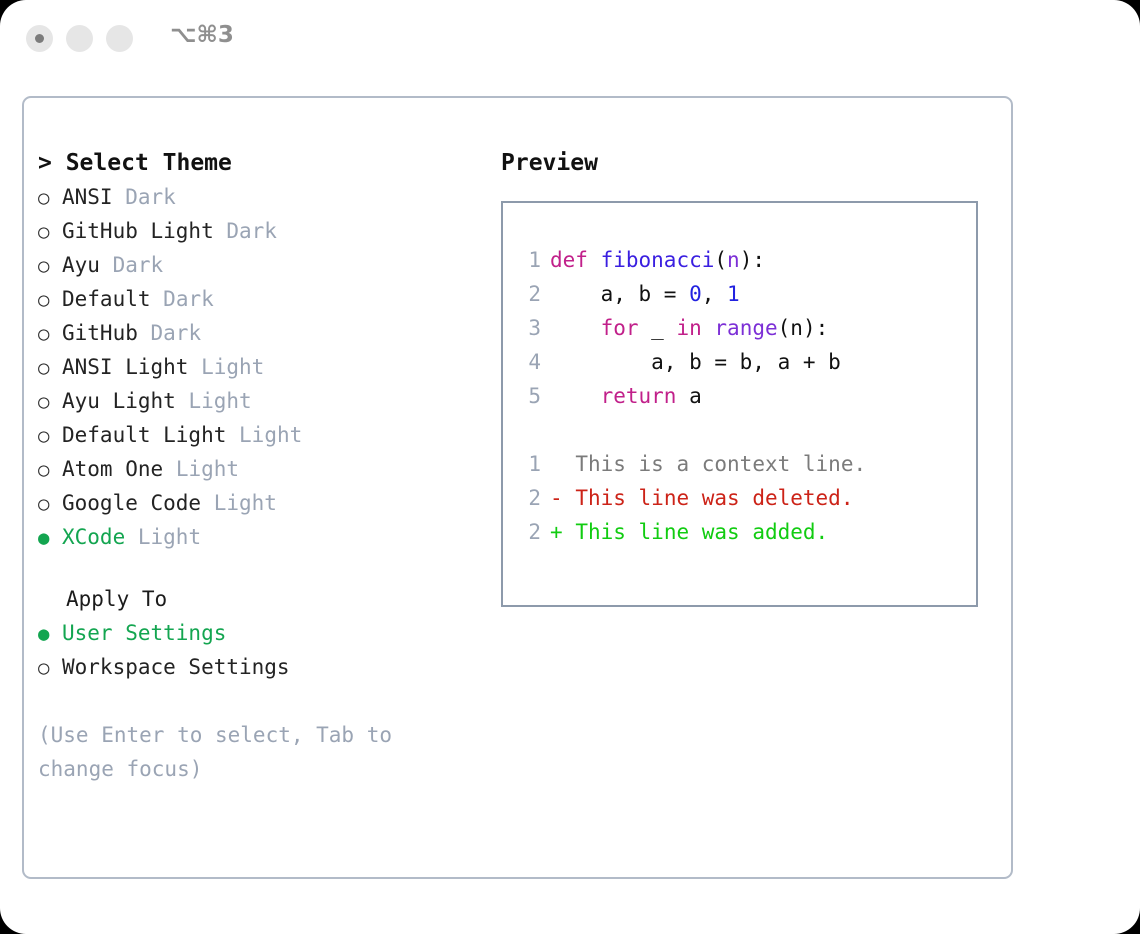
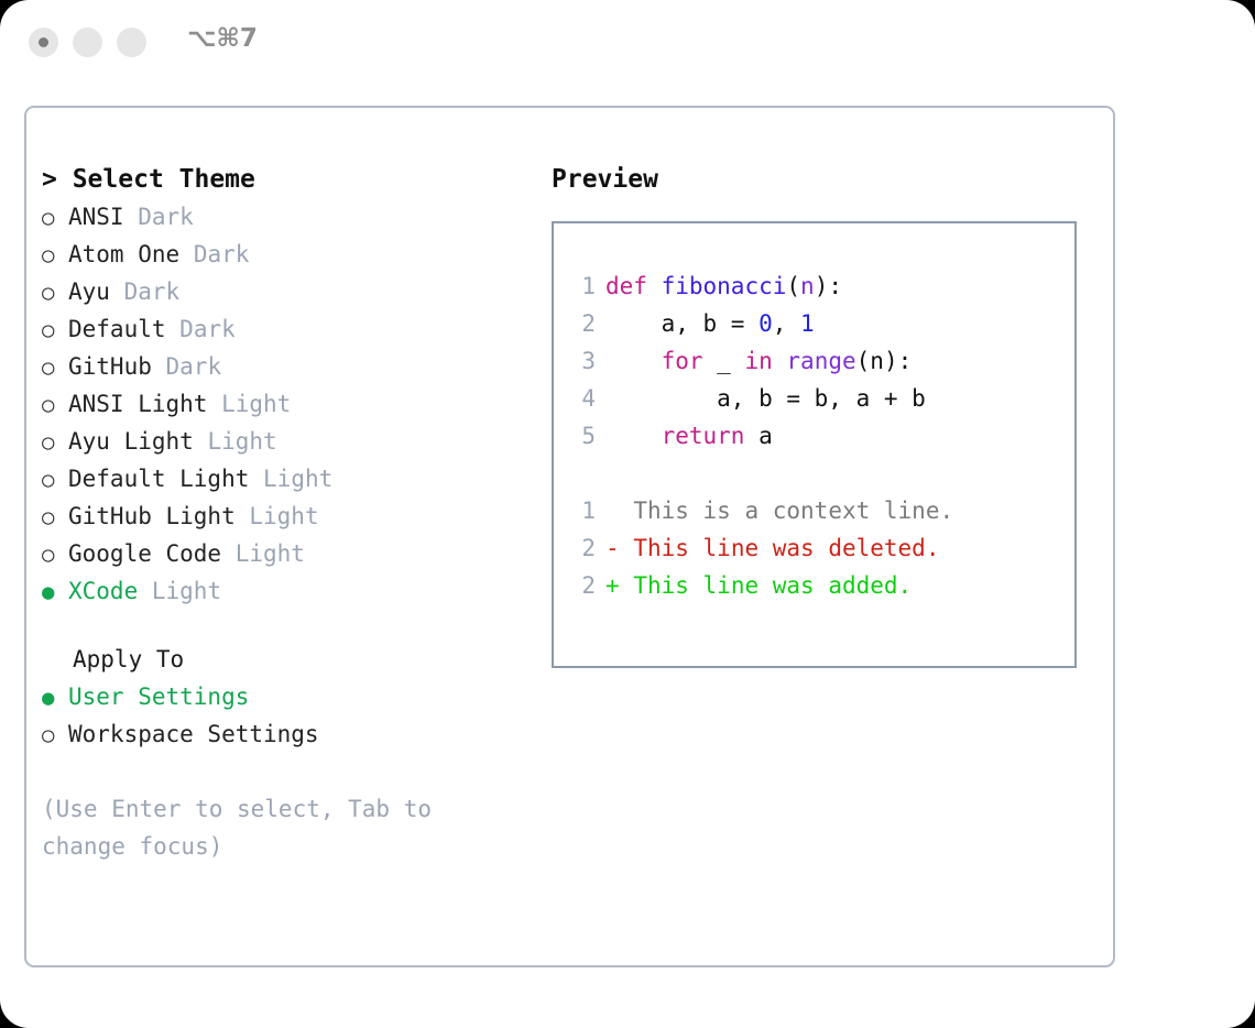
- ⌥⌘3
+ ⌥⌘7
  > Select Theme
  ○ ANSI Dark
- ○ GitHub Light Dark
+ ○ Atom One Dark
  ○ Ayu Dark
  ○ Default Dark
  ○ GitHub Dark
  ○ ANSI Light Light
  ○ Ayu Light Light
  ○ Default Light Light
- ○ Atom One Light
+ ○ GitHub Light Light
  ○ Google Code Light
  ● XCode Light
  Apply To
  ● User Settings
  ○ Workspace Settings
  (Use Enter to select, Tab to change focus)
  Preview
  1 def fibonacci(n):
  2 a, b = 0, 1
  3 for _ in range(n):
  4 a, b = b, a + b
  5 return a
  1 This is a context line.
  2 - This line was deleted.
  2 + This line was added.
